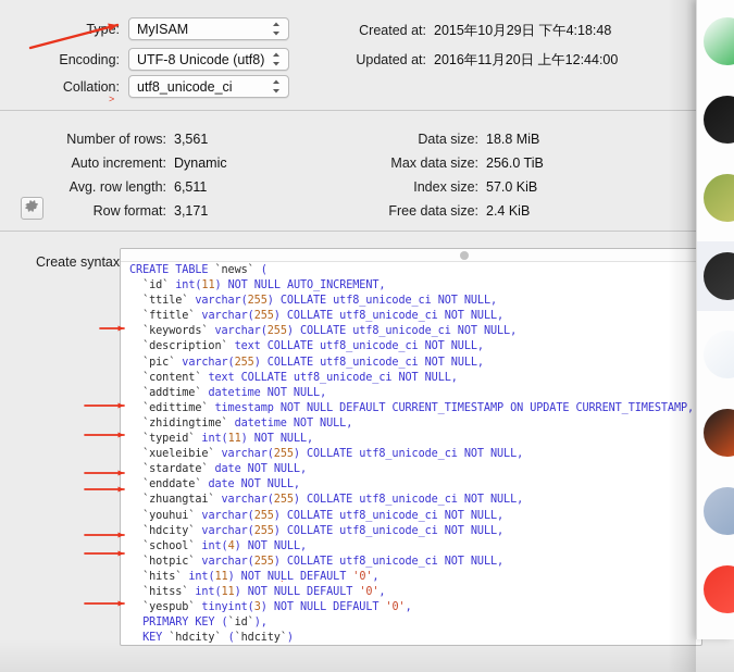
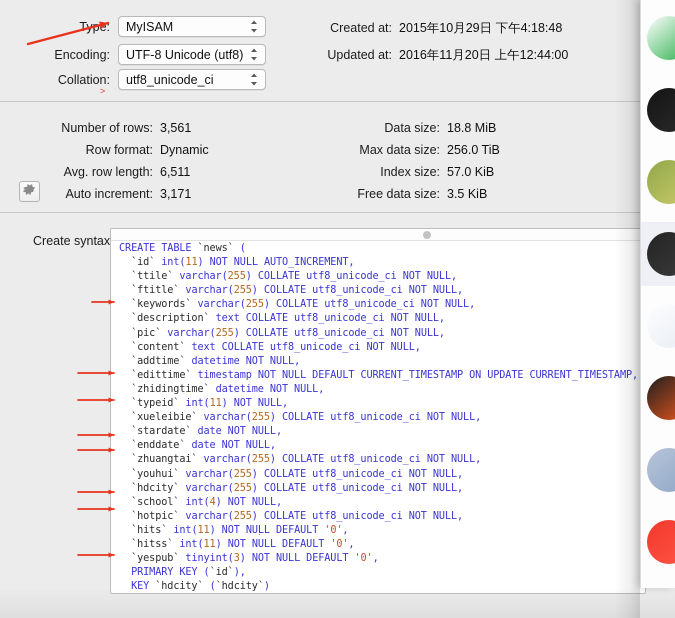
  MyISAM
  Encoding:
  UTF-8 Unicode (utf8)
  Collation:
  utf8_unicode_ci
  Created at: 2015年10月29日 下午4:18:48
  Updated at: 2016年11月20日 上午12:44:00
  Number of rows: 3,561
- Auto increment: Dynamic
+ Row format: Dynamic
  Avg. row length: 6,511
- Row format: 3,171
+ Auto increment: 3,171
  Data size: 18.8 MiB
  Max data size: 256.0 TiB
  Index size: 57.0 KiB
- Free data size: 2.4 KiB
+ Free data size: 3.5 KiB
  Create syntax
  CREATE TABLE `news` (
  `id` int(11) NOT NULL AUTO_INCREMENT,
  `ttile` varchar(255) COLLATE utf8_unicode_ci NOT NULL,
  `ftitle` varchar(255) COLLATE utf8_unicode_ci NOT NULL,
  `keywords` varchar(255) COLLATE utf8_unicode_ci NOT NULL,
  `description` text COLLATE utf8_unicode_ci NOT NULL,
  `pic` varchar(255) COLLATE utf8_unicode_ci NOT NULL,
  `content` text COLLATE utf8_unicode_ci NOT NULL,
  `addtime` datetime NOT NULL,
  `edittime` timestamp NOT NULL DEFAULT CURRENT_TIMESTAMP ON UPDATE CURRENT_TIMEST
  `zhidingtime` datetime NOT NULL,
  `typeid` int(11) NOT NULL,
  `xueleibie` varchar(255) COLLATE utf8_unicode_ci NOT NULL,
  `stardate` date NOT NULL,
  `enddate` date NOT NULL,
  `zhuangtai` varchar(255) COLLATE utf8_unicode_ci NOT NULL,
  `youhui` varchar(255) COLLATE utf8_unicode_ci NOT NULL,
  `hdcity` varchar(255) COLLATE utf8_unicode_ci NOT NULL,
  `school` int(4) NOT NULL,
  `hotpic` varchar(255) COLLATE utf8_unicode_ci NOT NULL,
  `hits` int(11) NOT NULL DEFAULT '0',
  `hitss` int(11) NOT NULL DEFAULT '0',
  `yespub` tinyint(3) NOT NULL DEFAULT '0',
  PRIMARY KEY (`id`),
  KEY `hdcity` (`hdcity`)
  >
  .
